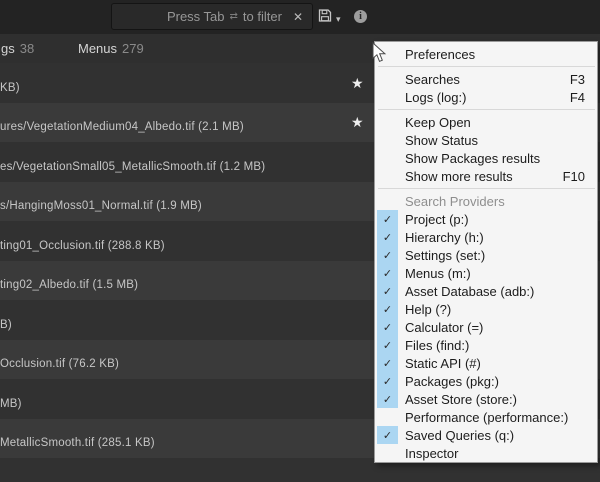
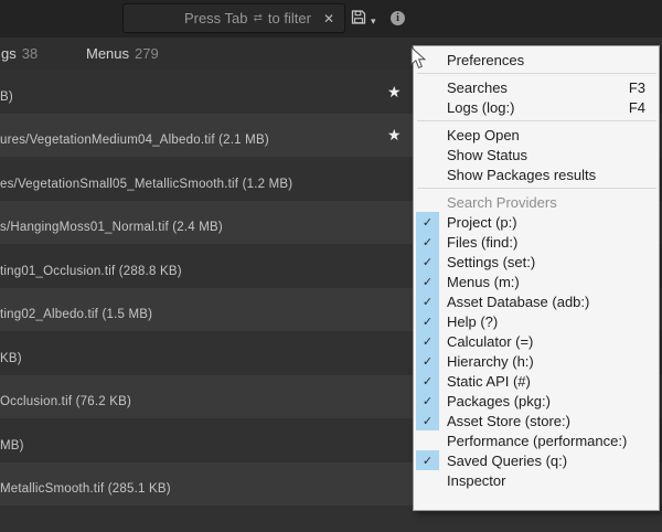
  Press Tab
  ⇄
  to filter
  ✕
  ▾
  i
  gs
  38
  Menus
  279
- KB)
+ B)
  ★
  ures/VegetationMedium04_Albedo.tif (2.1 MB)
  ★
  es/VegetationSmall05_MetallicSmooth.tif (1.2 MB)
- s/HangingMoss01_Normal.tif (1.9 MB)
+ s/HangingMoss01_Normal.tif (2.4 MB)
  ting01_Occlusion.tif (288.8 KB)
  ting02_Albedo.tif (1.5 MB)
- B)
+ KB)
  Occlusion.tif (76.2 KB)
  MB)
  MetallicSmooth.tif (285.1 KB)
  Preferences
  Searches
  F3
  Logs (log:)
  F4
  Keep Open
  Show Status
  Show Packages results
- Show more results
- F10
  Search Providers
  ✓
  Project (p:)
  ✓
- Hierarchy (h:)
+ Files (find:)
  ✓
  Settings (set:)
  ✓
  Menus (m:)
  ✓
  Asset Database (adb:)
  ✓
  Help (?)
  ✓
  Calculator (=)
  ✓
- Files (find:)
+ Hierarchy (h:)
  ✓
  Static API (#)
  ✓
  Packages (pkg:)
  ✓
  Asset Store (store:)
  Performance (performance:)
  ✓
  Saved Queries (q:)
  Inspector
